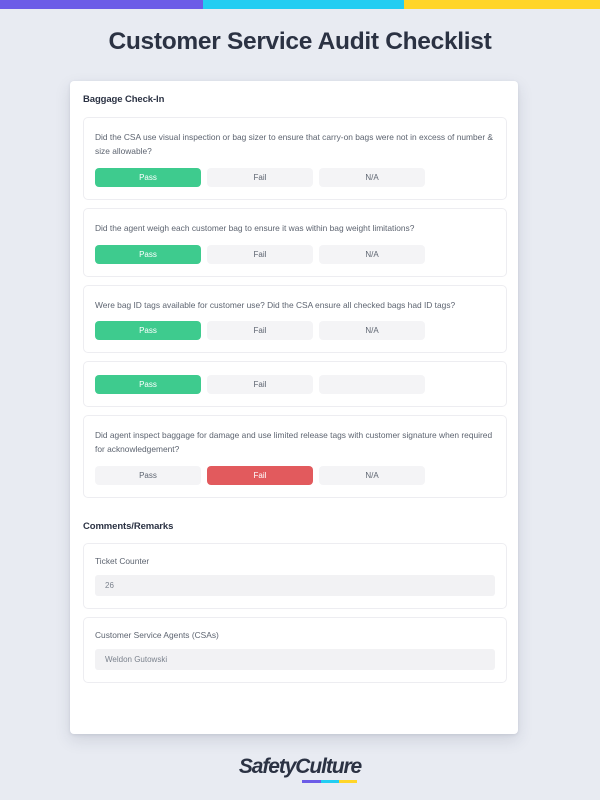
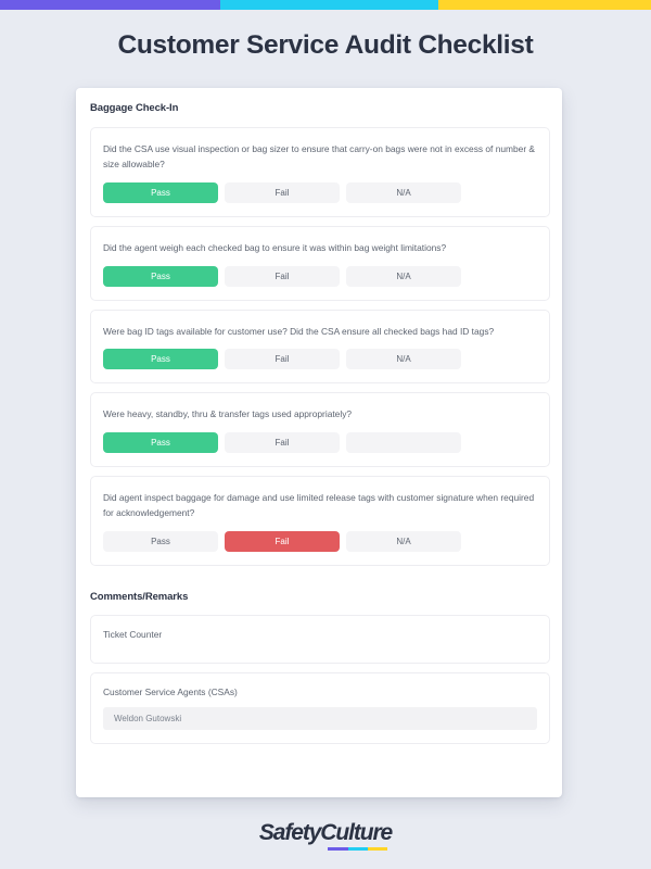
  Customer Service Audit Checklist
  Baggage Check-In
  Did the CSA use visual inspection or bag sizer to ensure that carry-on bags were not in excess of number & size allowable?
  Pass
  Fail
  N/A
- Did the agent weigh each customer bag to ensure it was within bag weight limitations?
+ Did the agent weigh each checked bag to ensure it was within bag weight limitations?
  Pass
  Fail
  N/A
  Were bag ID tags available for customer use? Did the CSA ensure all checked bags had ID tags?
  Pass
  Fail
  N/A
+ Were heavy, standby, thru & transfer tags used appropriately?
  Pass
  Fail
  Did agent inspect baggage for damage and use limited release tags with customer signature when required for acknowledgement?
  Pass
  Fail
  N/A
  Comments/Remarks
  Ticket Counter
- 26
  Customer Service Agents (CSAs)
  Weldon Gutowski
  SafetyCulture
